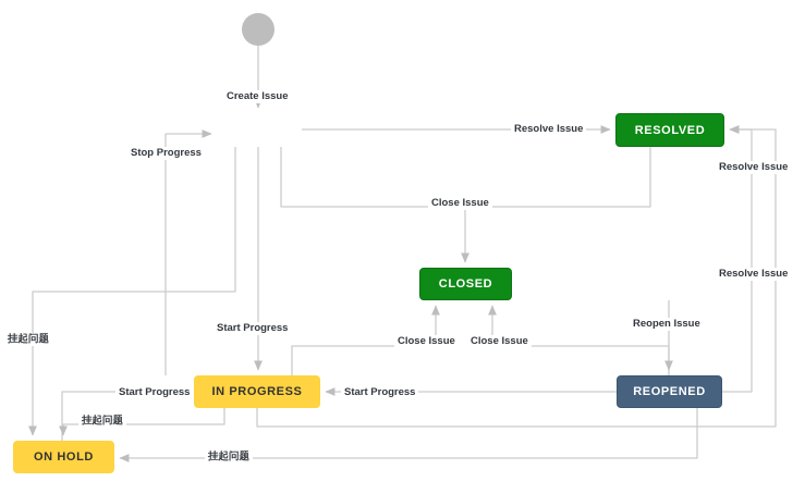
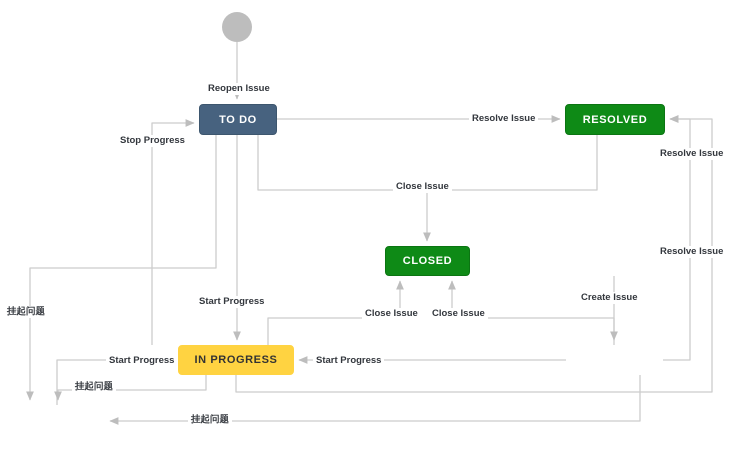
+ TO DO
  RESOLVED
  CLOSED
  IN PROGRESS
- REOPENED
- ON HOLD
- Create Issue
+ Reopen Issue
  Resolve Issue
  Stop Progress
  Close Issue
  Resolve Issue
  Resolve Issue
  Start Progress
  Start Progress
  Start Progress
  Close Issue
  Close Issue
- Reopen Issue
+ Create Issue
  挂起问题
  挂起问题
  挂起问题
